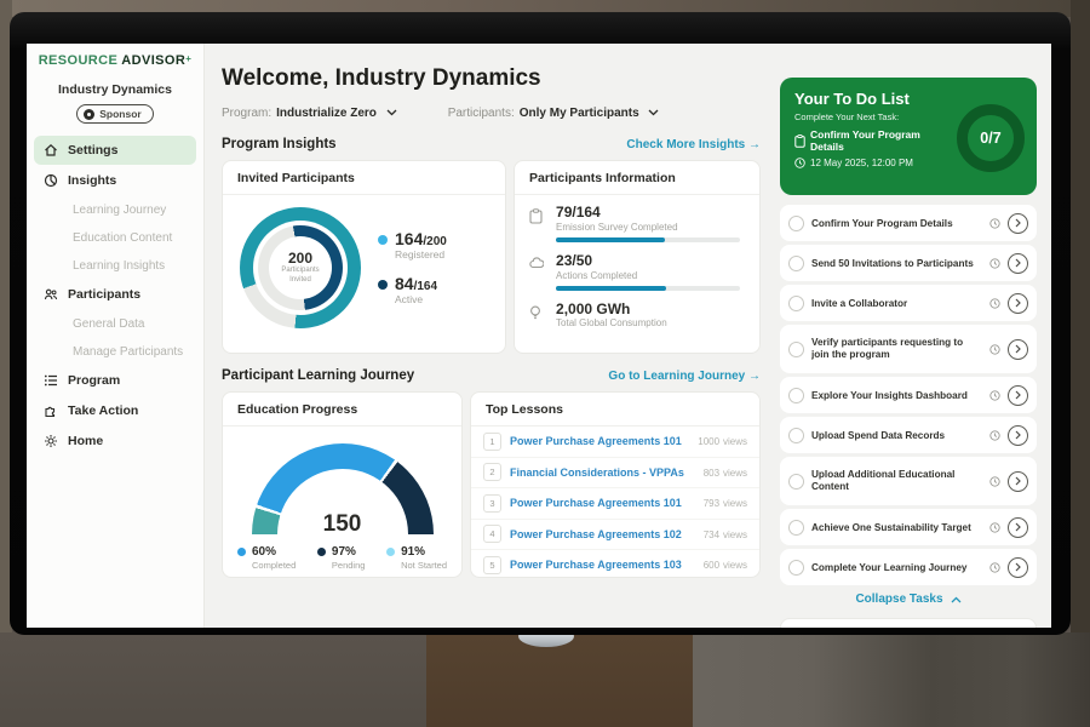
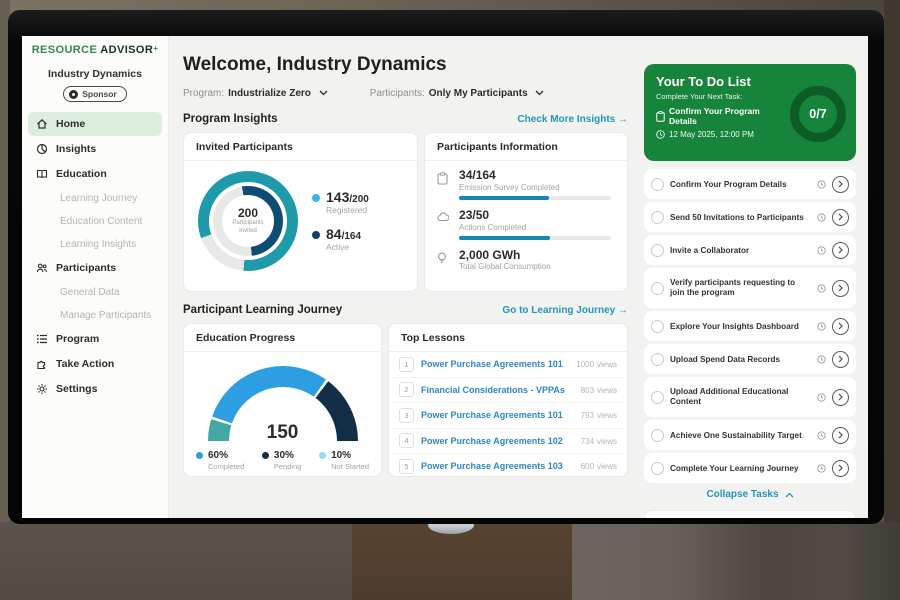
  RESOURCE ADVISOR+
  Industry Dynamics
  Sponsor
- Settings
+ Home
  Insights
+ Education
  Learning Journey
  Education Content
  Learning Insights
  Participants
  General Data
  Manage Participants
  Program
  Take Action
- Home
+ Settings
  Welcome, Industry Dynamics
  Program: Industrialize Zero
  Participants: Only My Participants
  Program Insights
  Check More Insights →
  Invited Participants
  200
- 164/200
+ 143/200
  Registered
  84/164
  Active
  Participants Information
- 79/164
+ 34/164
  Emission Survey Completed
  23/50
  Actions Completed
  2,000 GWh
  Total Global Consumption
  Participant Learning Journey
  Go to Learning Journey →
  Education Progress
  150
  60%
  Completed
- 97%
+ 30%
  Pending
- 91%
+ 10%
  Not Started
  Top Lessons
  1
  Power Purchase Agreements 101
  1000 views
  2
  Financial Considerations - VPPAs
  803 views
  3
  Power Purchase Agreements 101
  793 views
  4
  Power Purchase Agreements 102
  734 views
  5
  Power Purchase Agreements 103
  600 views
  Your To Do List
  Complete Your Next Task:
  Confirm Your Program Details
  12 May 2025, 12:00 PM
  0/7
  Confirm Your Program Details
  Send 50 Invitations to Participants
  Invite a Collaborator
  Verify participants requesting to join the program
  Explore Your Insights Dashboard
  Upload Spend Data Records
  Upload Additional Educational Content
  Achieve One Sustainability Target
  Complete Your Learning Journey
  Collapse Tasks
